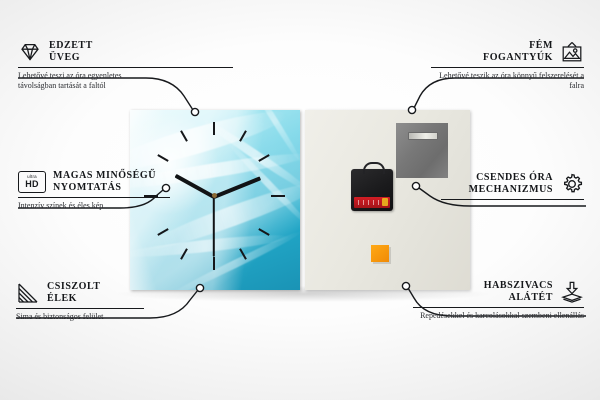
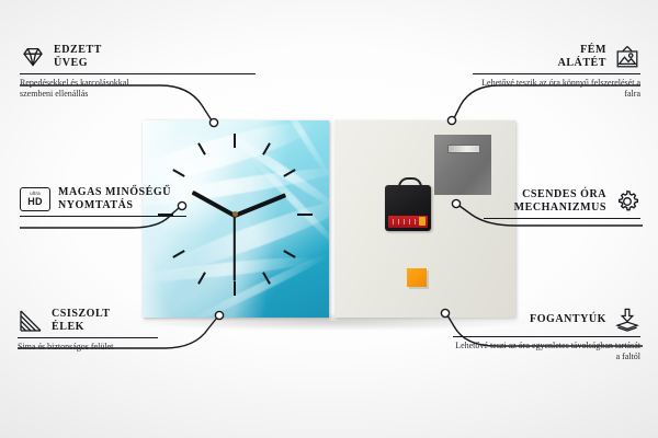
  EDZETT
  ÜVEG
- Lehetővé teszi az óra egyenletes távolságban tartását a faltól
+ Repedésekkel és karcolásokkal szembeni ellenállás
  HD
  MAGAS MINŐSÉGŰ
  NYOMTATÁS
- Intenzív színek és éles kép
  CSISZOLT
  ÉLEK
  Sima és biztonságos felület
  FÉM
- FOGANTYÚK
+ ALÁTÉT
  Lehetővé teszik az óra könnyű felszerelését a falra
  CSENDES ÓRA
  MECHANIZMUS
- HABSZIVACS
- ALÁTÉT
+ FOGANTYÚK
- Repedésekkel és karcolásokkal szembeni ellenállás
+ Lehetővé teszi az óra egyenletes távolságban tartását a faltól
